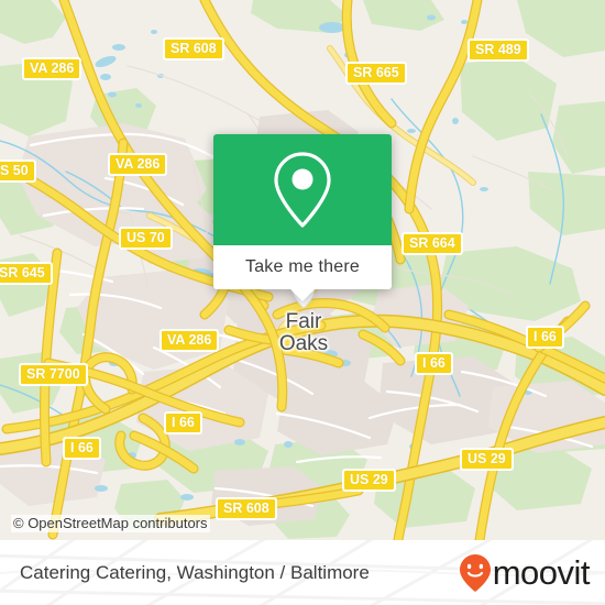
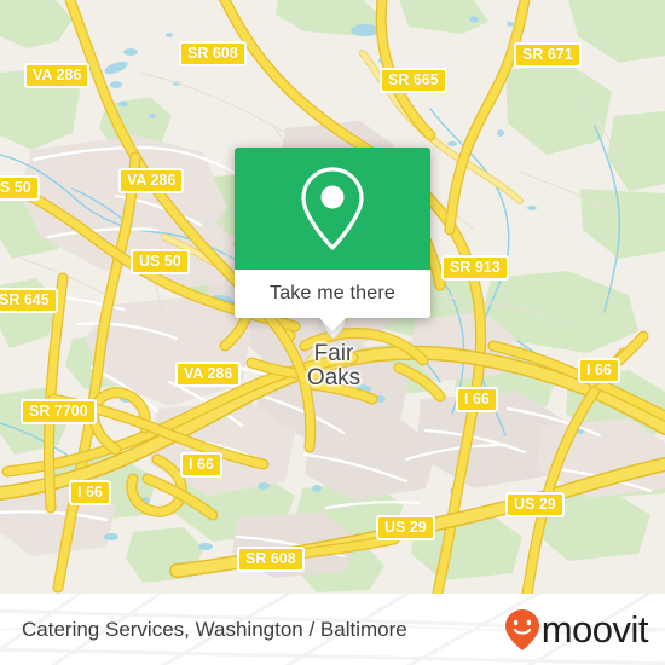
  VA 286
  SR 608
  SR 665
- SR 489
+ SR 671
  VA 286
  S 50
- US 70
+ US 50
  SR 645
- SR 664
+ SR 913
  VA 286
  I 66
  SR 7700
  I 66
  I 66
  I 66
  US 29
  US 29
  SR 608
  Fair
  Oaks
- © OpenStreetMap contributors
  Take me there
- Catering Catering, Washington / Baltimore
+ Catering Services, Washington / Baltimore
  moovit
